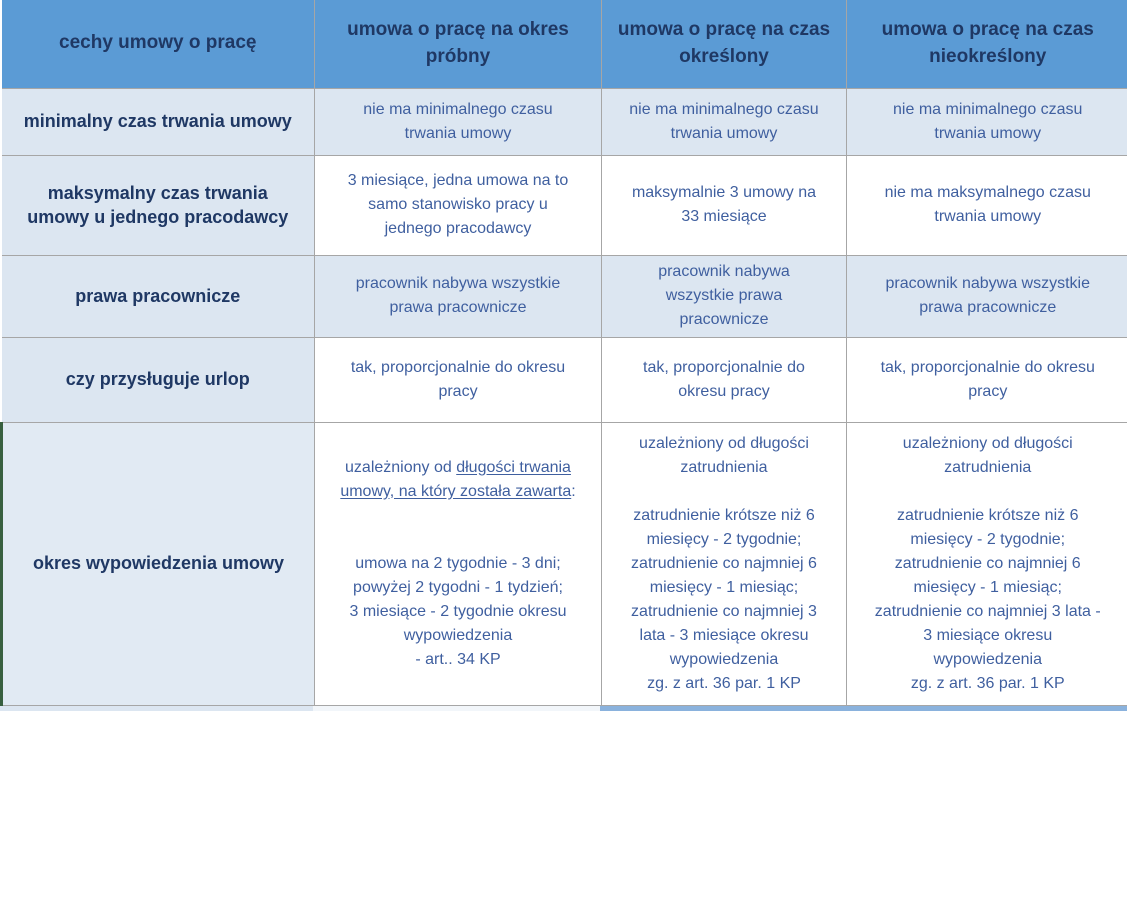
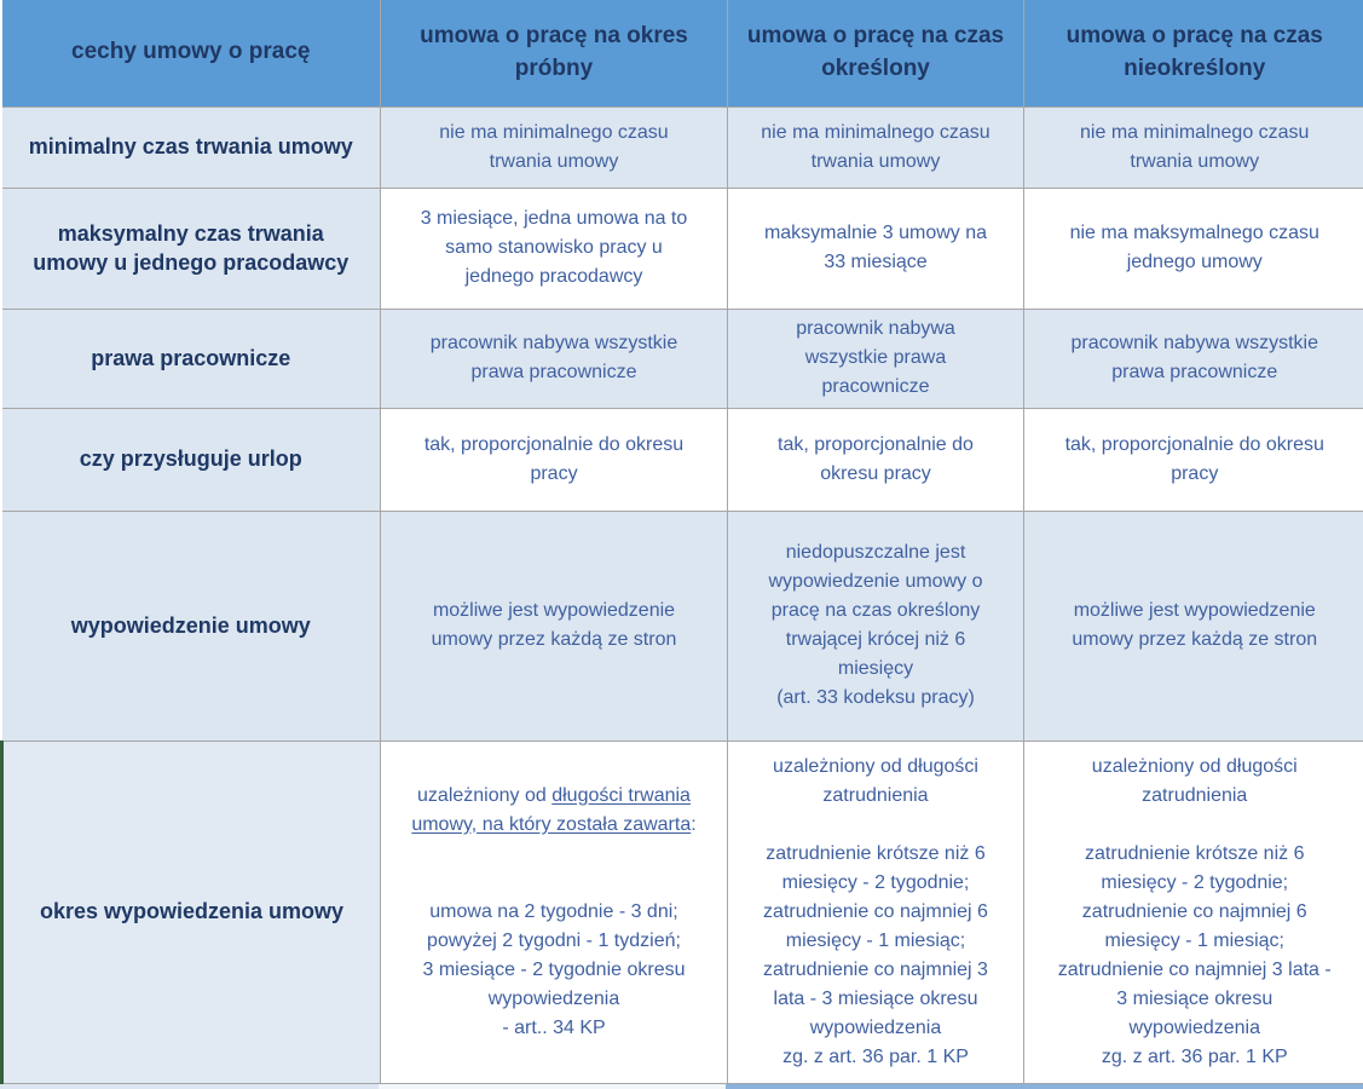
  cechy umowy o pracę	umowa o pracę na okres próbny	umowa o pracę na czas określony	umowa o pracę na czas nieokreślony
  minimalny czas trwania umowy	nie ma minimalnego czasu trwania umowy	nie ma minimalnego czasu trwania umowy	nie ma minimalnego czasu trwania umowy
- maksymalny czas trwania umowy u jednego pracodawcy	3 miesiące, jedna umowa na to samo stanowisko pracy u jednego pracodawcy	maksymalnie 3 umowy na 33 miesiące	nie ma maksymalnego czasu trwania umowy
+ maksymalny czas trwania umowy u jednego pracodawcy	3 miesiące, jedna umowa na to samo stanowisko pracy u jednego pracodawcy	maksymalnie 3 umowy na 33 miesiące	nie ma maksymalnego czasu jednego umowy
  prawa pracownicze	pracownik nabywa wszystkie prawa pracownicze	pracownik nabywa wszystkie prawa pracownicze	pracownik nabywa wszystkie prawa pracownicze
  czy przysługuje urlop	tak, proporcjonalnie do okresu pracy	tak, proporcjonalnie do okresu pracy	tak, proporcjonalnie do okresu pracy
+ wypowiedzenie umowy	możliwe jest wypowiedzenie umowy przez każdą ze stron	niedopuszczalne jest wypowiedzenie umowy o pracę na czas określony trwającej krócej niż 6 miesięcy (art. 33 kodeksu pracy)	możliwe jest wypowiedzenie umowy przez każdą ze stron
  okres wypowiedzenia umowy	uzależniony od długości trwania umowy, na który została zawarta: umowa na 2 tygodnie - 3 dni; powyżej 2 tygodni - 1 tydzień; 3 miesiące - 2 tygodnie okresu wypowiedzenia - art.. 34 KP	uzależniony od długości zatrudnienia zatrudnienie krótsze niż 6 miesięcy - 2 tygodnie; zatrudnienie co najmniej 6 miesięcy - 1 miesiąc; zatrudnienie co najmniej 3 lata - 3 miesiące okresu wypowiedzenia zg. z art. 36 par. 1 KP	uzależniony od długości zatrudnienia zatrudnienie krótsze niż 6 miesięcy - 2 tygodnie; zatrudnienie co najmniej 6 miesięcy - 1 miesiąc; zatrudnienie co najmniej 3 lata - 3 miesiące okresu wypowiedzenia zg. z art. 36 par. 1 KP
